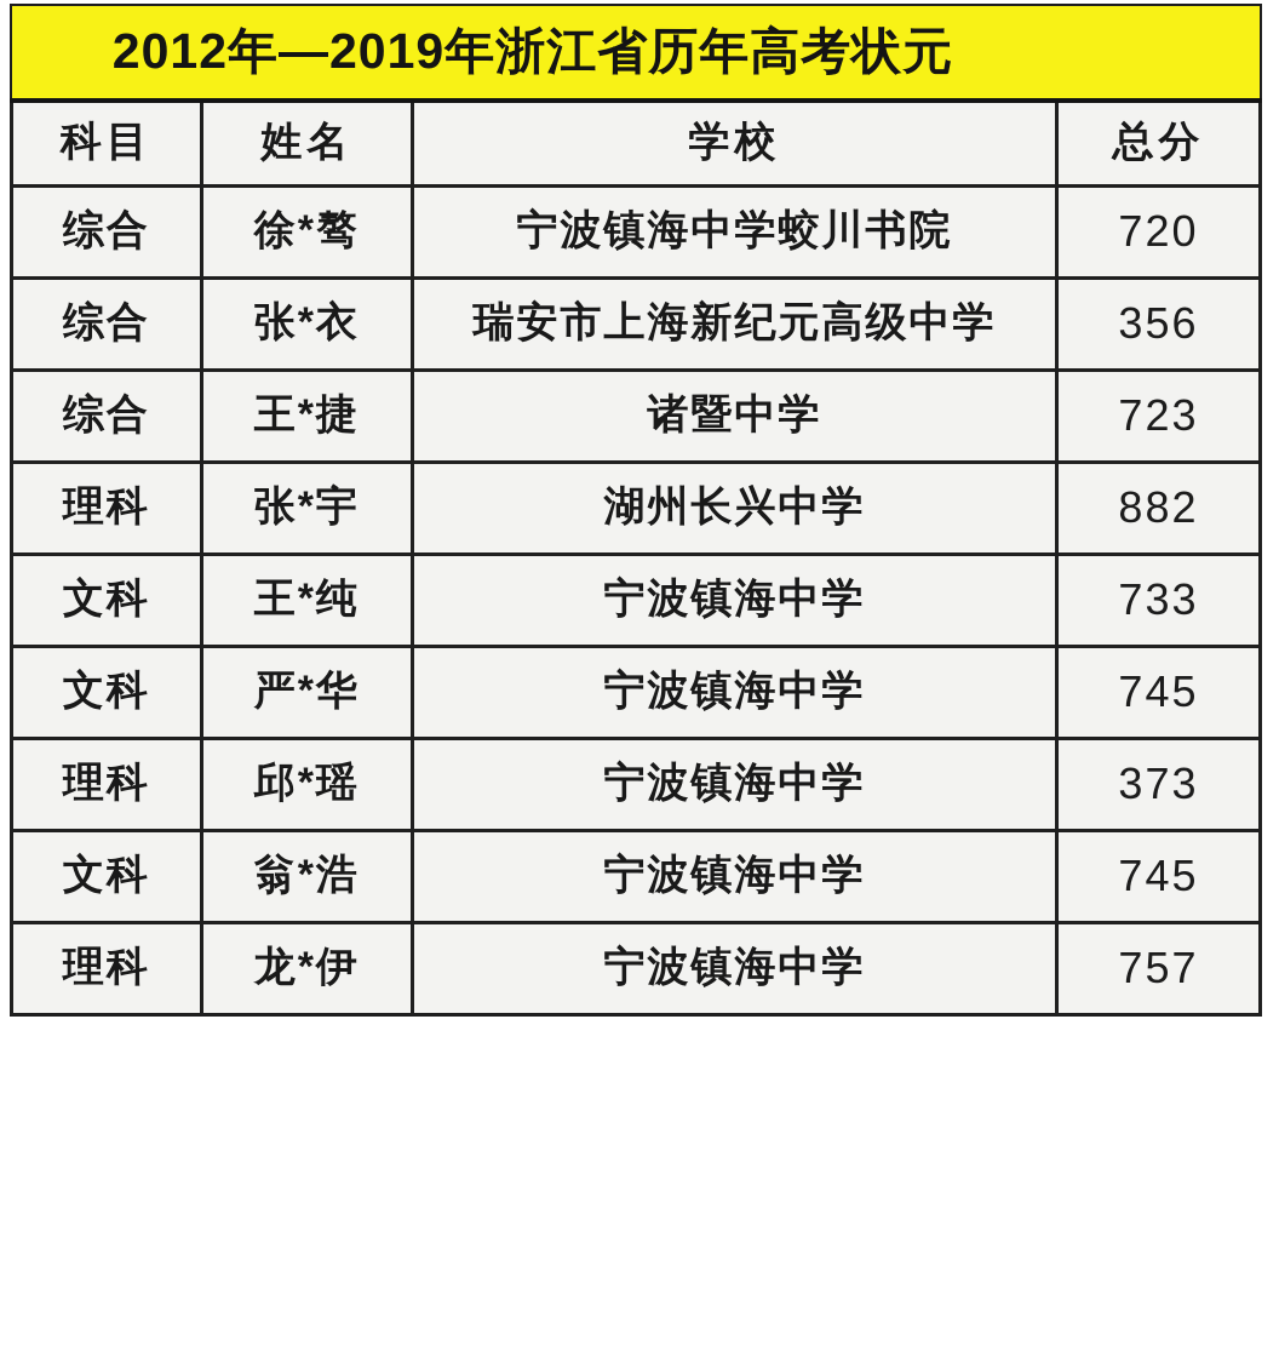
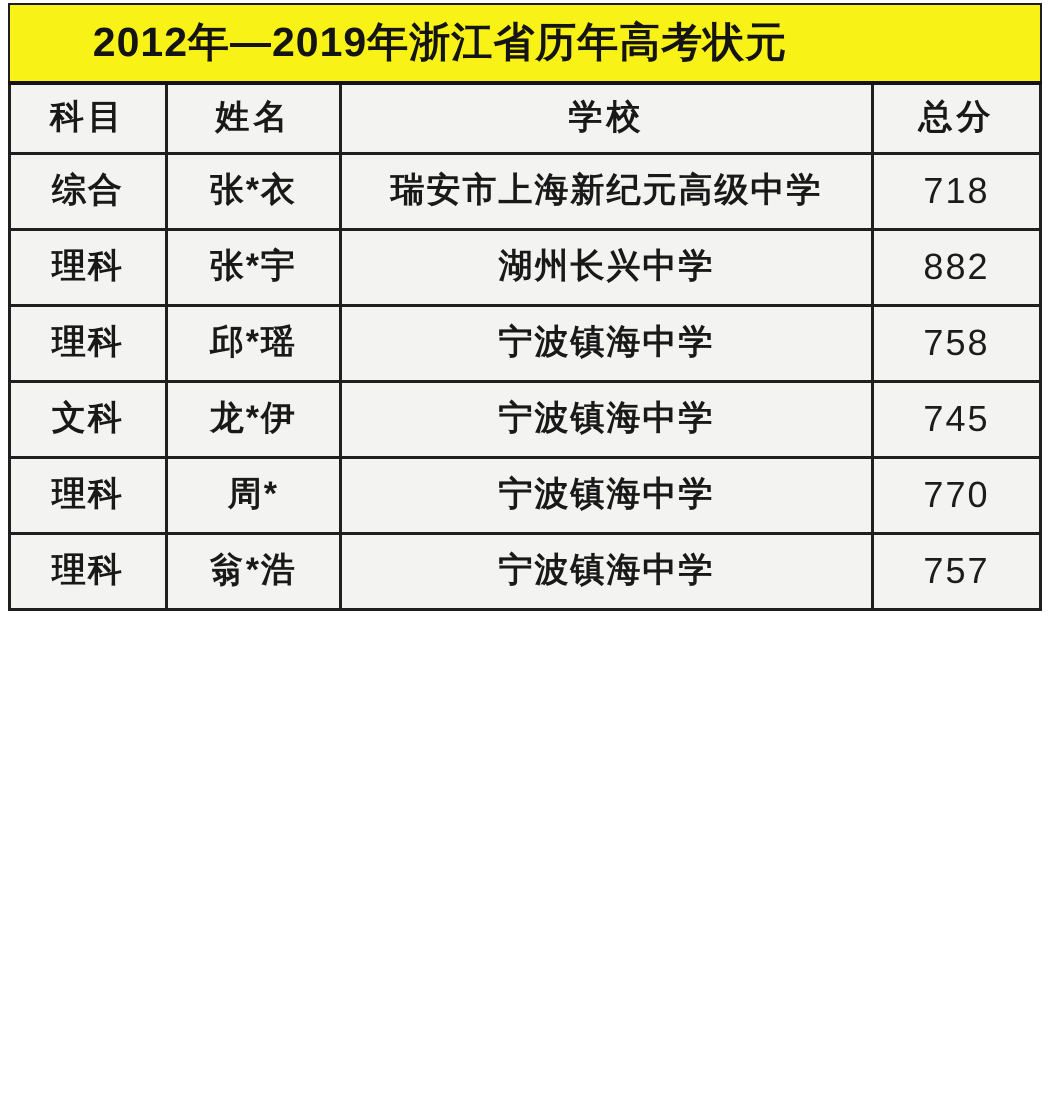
  2012年—2019年浙江省历年高考状元
  科目	姓名	学校	总分
- 综合	徐*骜	宁波镇海中学蛟川书院	720
- 综合	张*衣	瑞安市上海新纪元高级中学	356
+ 综合	张*衣	瑞安市上海新纪元高级中学	718
- 综合	王*捷	诸暨中学	723
  理科	张*宇	湖州长兴中学	882
- 文科	王*纯	宁波镇海中学	733
- 文科	严*华	宁波镇海中学	745
- 理科	邱*瑶	宁波镇海中学	373
+ 理科	邱*瑶	宁波镇海中学	758
- 文科	翁*浩	宁波镇海中学	745
+ 文科	龙*伊	宁波镇海中学	745
+ 理科	周*	宁波镇海中学	770
- 理科	龙*伊	宁波镇海中学	757
+ 理科	翁*浩	宁波镇海中学	757
